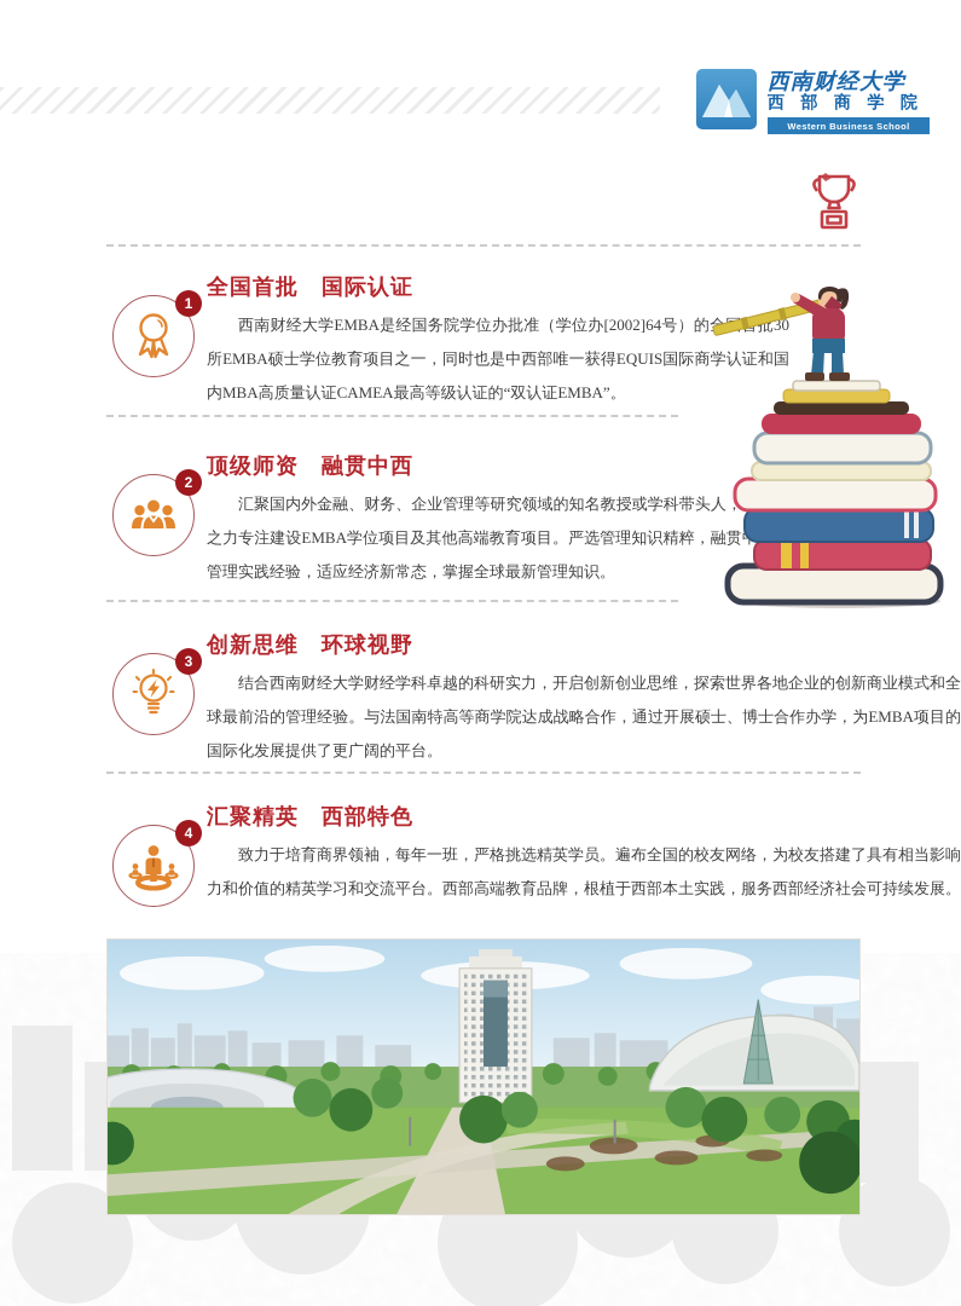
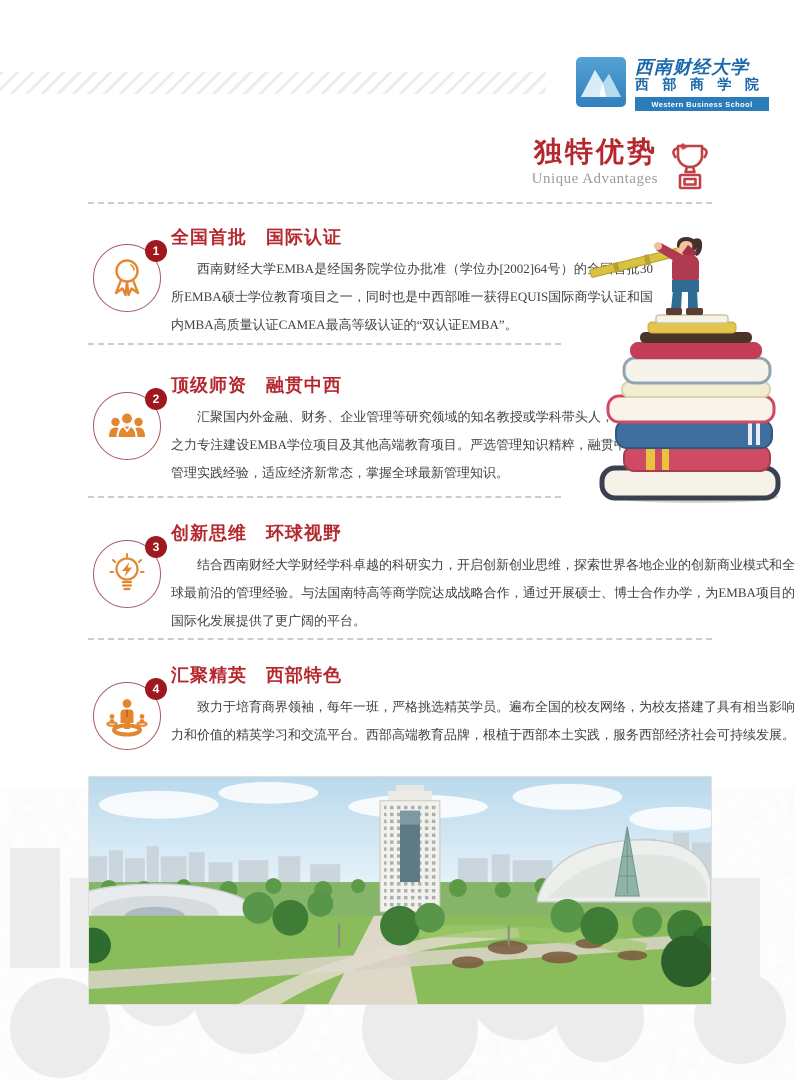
  西南财经大学
  西 部 商 学 院
  Western Business School
+ 独特优势
+ Unique Advantages
  1
  全国首批 国际认证
  西南财经大学EMBA是经国务院学位办批准（学位办[2002]64号）的批30所EMBA硕士学位教育项目之一，同时也是中西部唯一获得EQUIS国际商学认证和国内MBA高质量认证CAMEA最高等级认证的“双认证EMBA”。
  2
  顶级师资 融贯中西
  汇聚国内外金融、财务、企业管理等研究领域的知名教授或学科带头人，之力专注建设EMBA学位项目及其他高端教育项目。严选管理知识精粹，融贯管理实践经验，适应经济新常态，掌握全球最新管理知识。
  3
  创新思维 环球视野
  结合西南财经大学财经学科卓越的科研实力，开启创新创业思维，探索世界各地企业的创新商业模式和全球最前沿的管理经验。与法国南特高等商学院达成战略合作，通过开展硕士、博士合作办学，为EMBA项目的国际化发展提供了更广阔的平台。
  4
  汇聚精英 西部特色
  致力于培育商界领袖，每年一班，严格挑选精英学员。遍布全国的校友网络，为校友搭建了具有相当影响力和价值的精英学习和交流平台。西部高端教育品牌，根植于西部本土实践，服务西部经济社会可持续发展。
